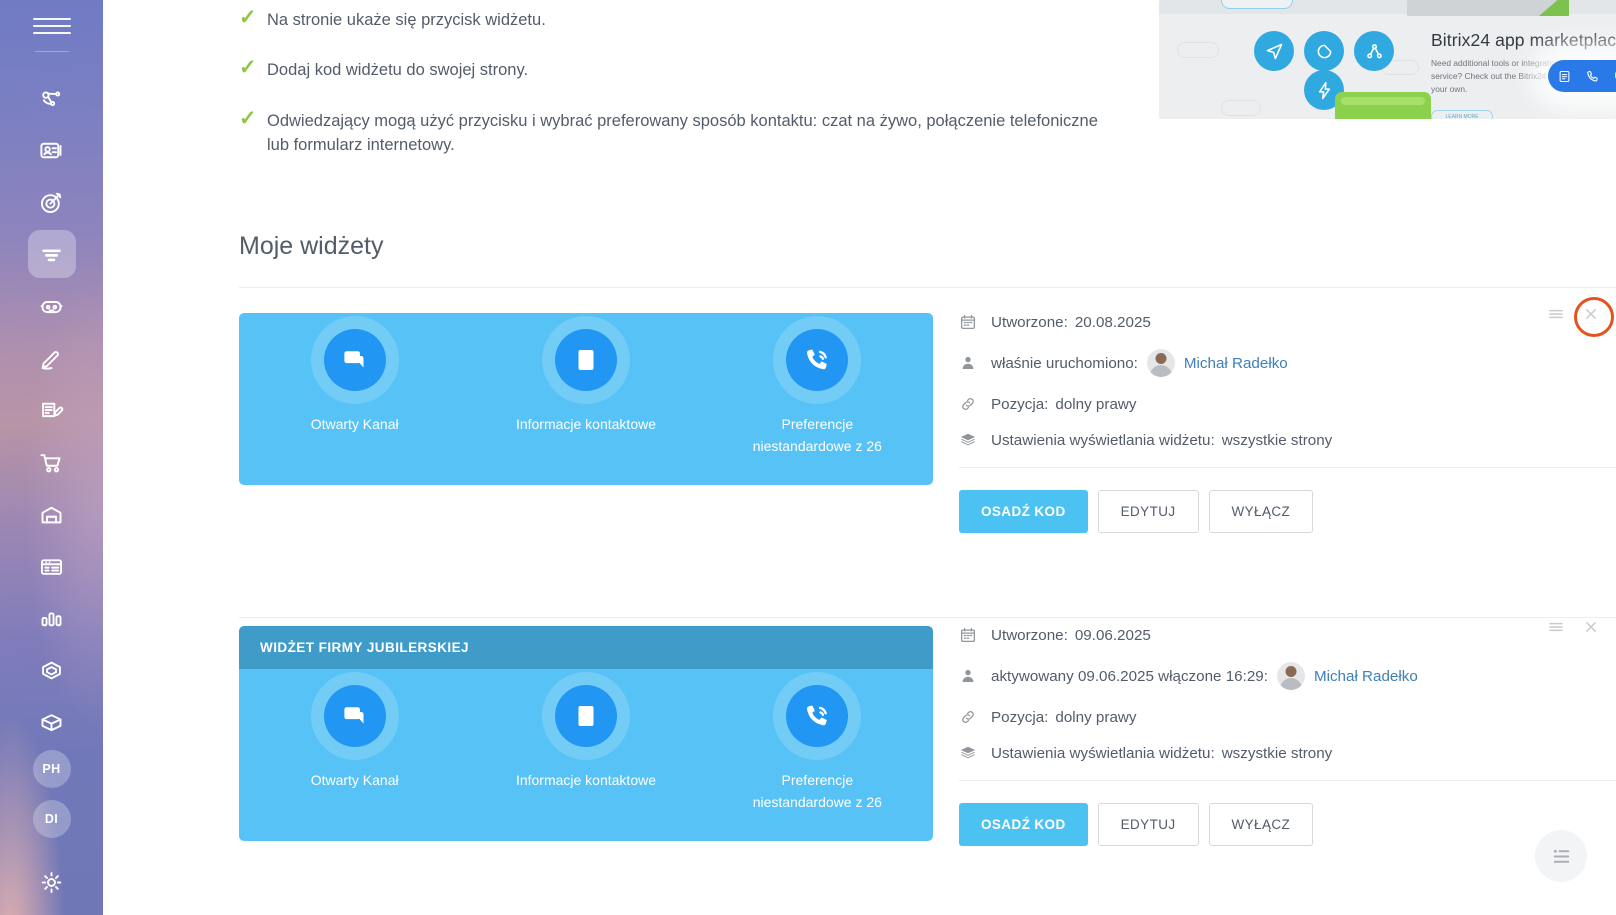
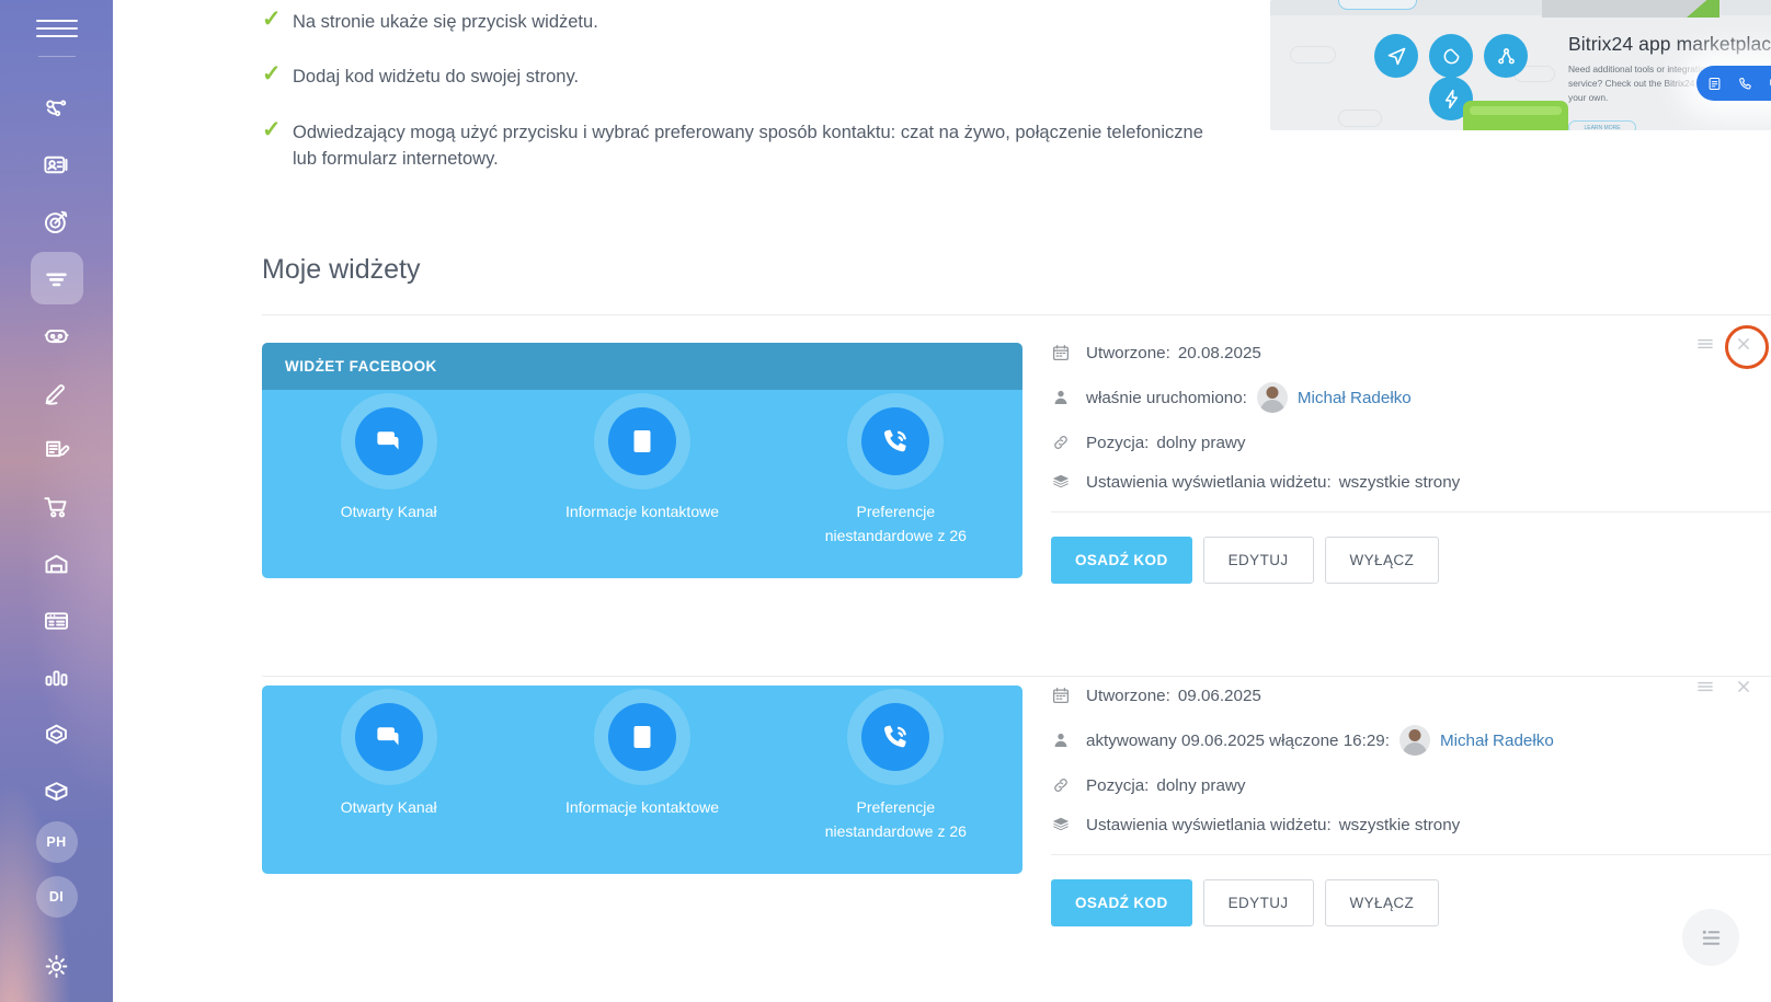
  PH
  DI
  ✓
  Na stronie ukaże się przycisk widżetu.
  ✓
  Dodaj kod widżetu do swojej strony.
  ✓
  Odwiedzający mogą użyć przycisku i wybrać preferowany sposób kontaktu: czat na żywo, połączenie telefoniczne lub formularz internetowy.
  Bitrix24 app marketplac
  Moje widżety
+ WIDŻET FACEBOOK
  Otwarty Kanał
  Informacje kontaktowe
  Preferencje niestandardowe z 26
  Utworzone:
  20.08.2025
  właśnie uruchomiono:
  Michał Radełko
  Pozycja:
  dolny prawy
  Ustawienia wyświetlania widżetu:
  wszystkie strony
  OSADŹ KOD
  EDYTUJ
  WYŁĄCZ
- WIDŻET FIRMY JUBILERSKIEJ
  Otwarty Kanał
  Informacje kontaktowe
  Preferencje niestandardowe z 26
  Utworzone:
  09.06.2025
  aktywowany 09.06.2025 włączone 16:29:
  Michał Radełko
  Pozycja:
  dolny prawy
  Ustawienia wyświetlania widżetu:
  wszystkie strony
  OSADŹ KOD
  EDYTUJ
  WYŁĄCZ
